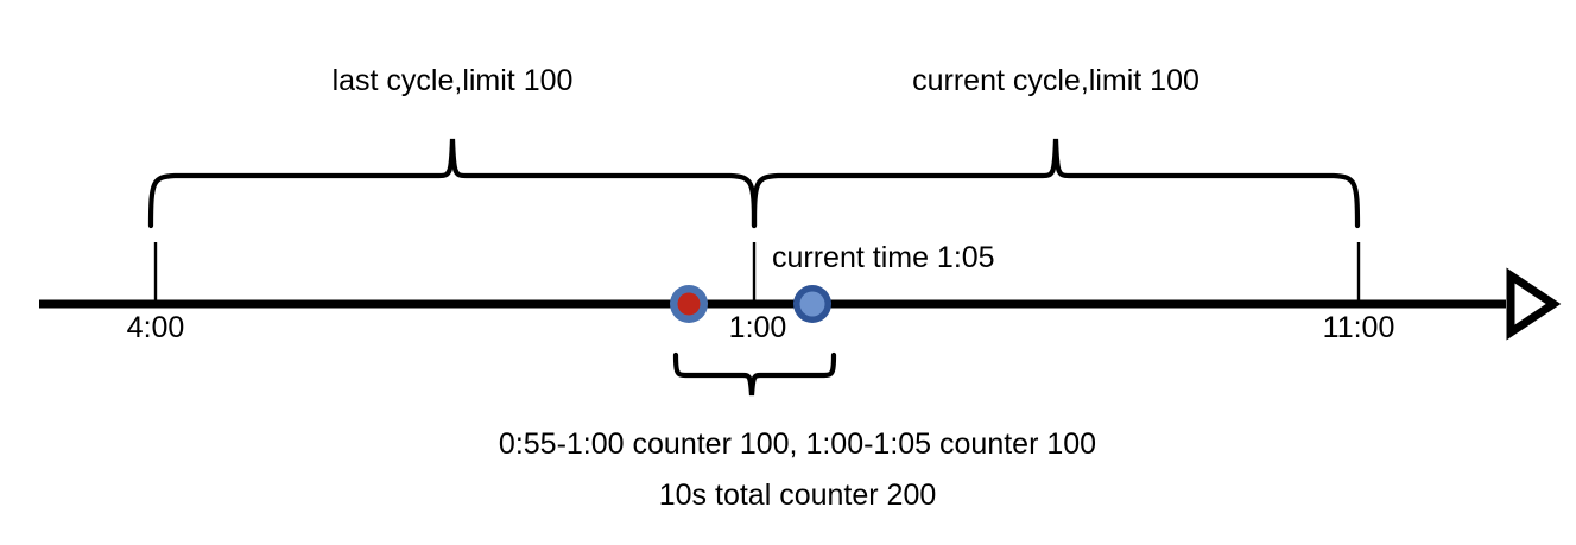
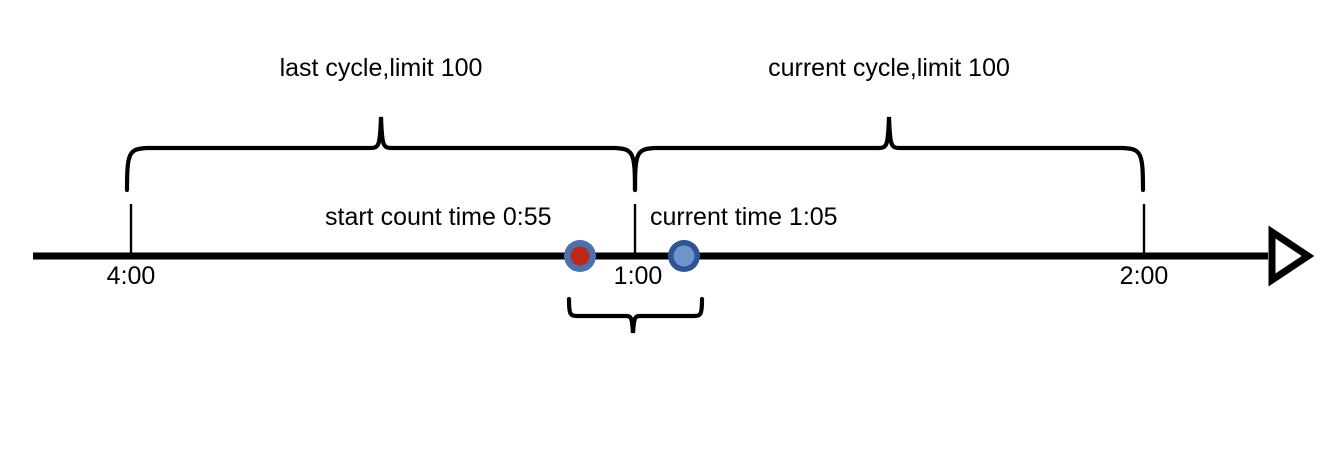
  last cycle,limit 100
  current cycle,limit 100
+ start count time 0:55
  current time 1:05
  4:00
  1:00
- 11:00
+ 2:00
- 0:55-1:00 counter 100, 1:00-1:05 counter 100
- 10s total counter 200
